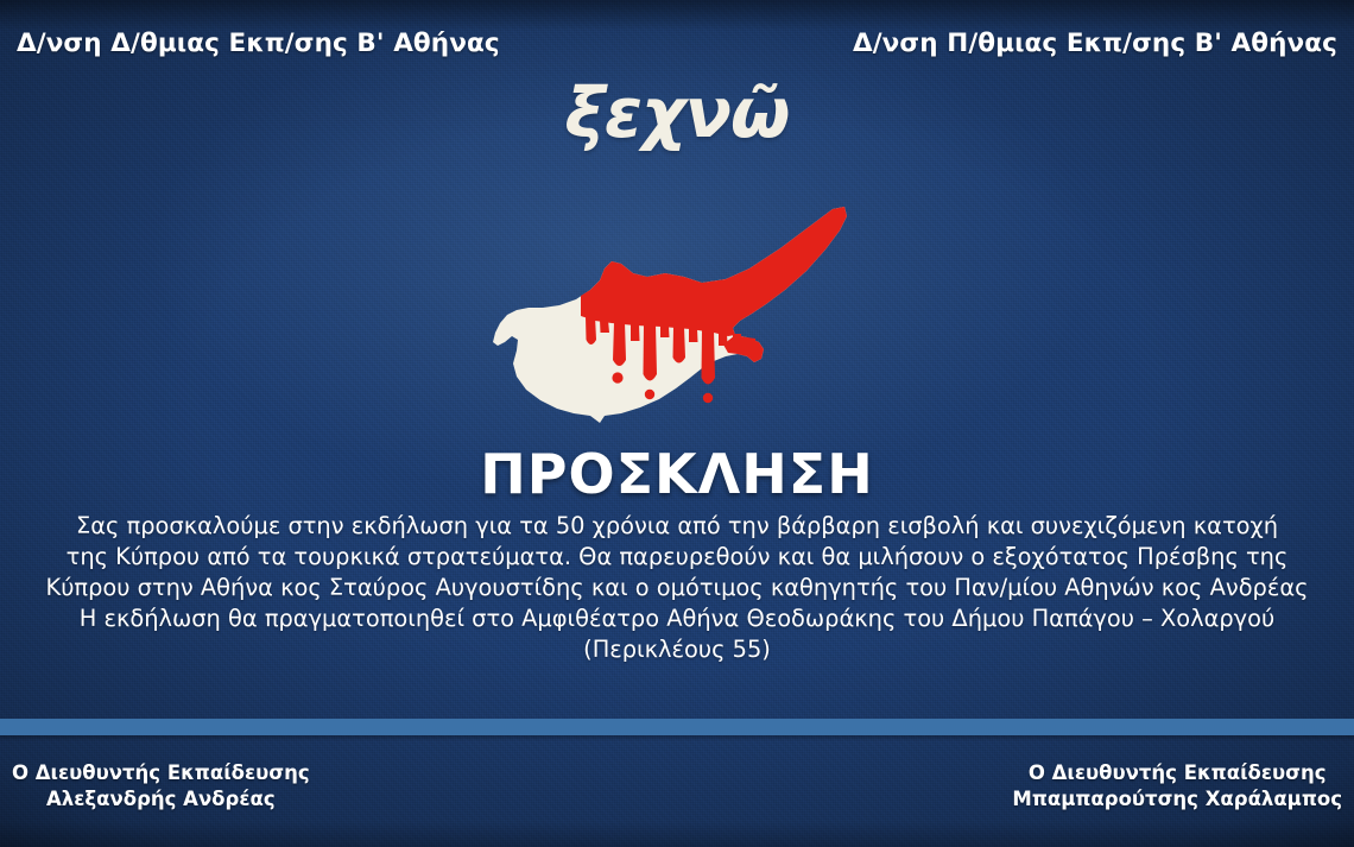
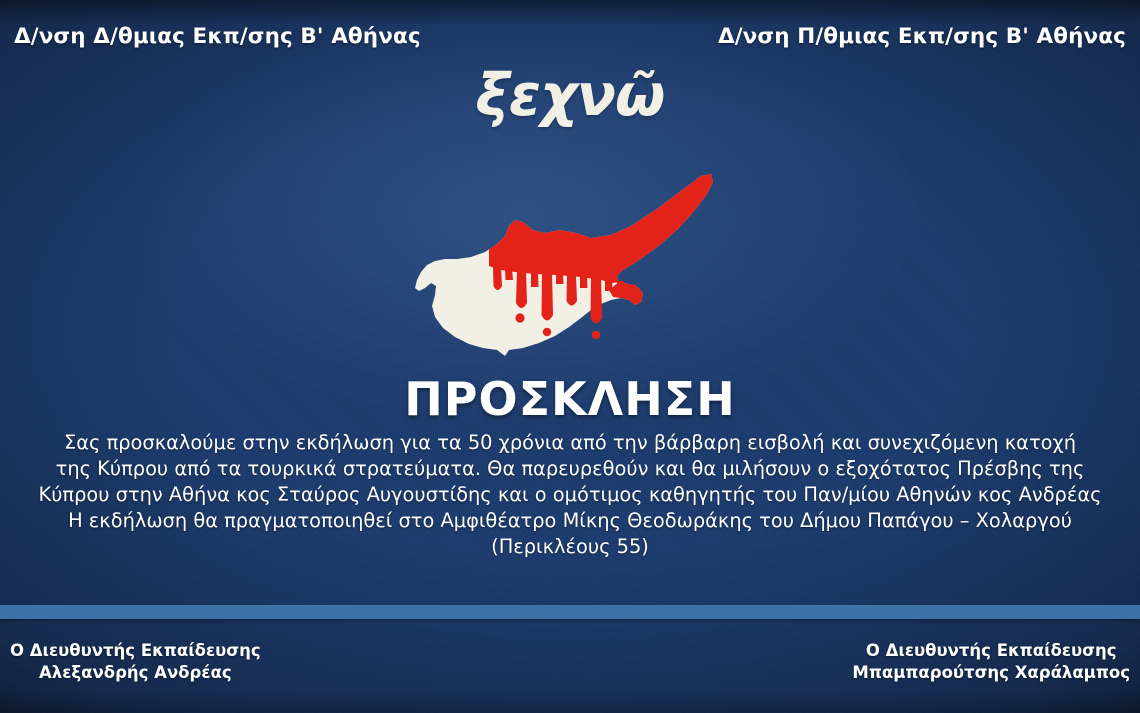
  Δ/νση Δ/θμιας Εκπ/σης Β' Αθήνας
  Δ/νση Π/θμιας Εκπ/σης Β' Αθήνας
  ξεχνῶ
  ΠΡΟΣΚΛΗΣΗ
  Σας προσκαλούμε στην εκδήλωση για τα 50 χρόνια από την βάρβαρη εισβολή και συνεχιζόμενη κατοχή
  της Κύπρου από τα τουρκικά στρατεύματα. Θα παρευρεθούν και θα μιλήσουν ο εξοχότατος Πρέσβης της
  Κύπρου στην Αθήνα κος Σταύρος Αυγουστίδης και ο ομότιμος καθηγητής του Παν/μίου Αθηνών κος Ανδρέας
- Η εκδήλωση θα πραγματοποιηθεί στο Αμφιθέατρο Αθήνα Θεοδωράκης του Δήμου Παπάγου – Χολαργού
+ Η εκδήλωση θα πραγματοποιηθεί στο Αμφιθέατρο Μίκης Θεοδωράκης του Δήμου Παπάγου – Χολαργού
  (Περικλέους 55)
  Ο Διευθυντής Εκπαίδευσης
  Αλεξανδρής Ανδρέας
  Ο Διευθυντής Εκπαίδευσης
  Μπαμπαρούτσης Χαράλαμπος
